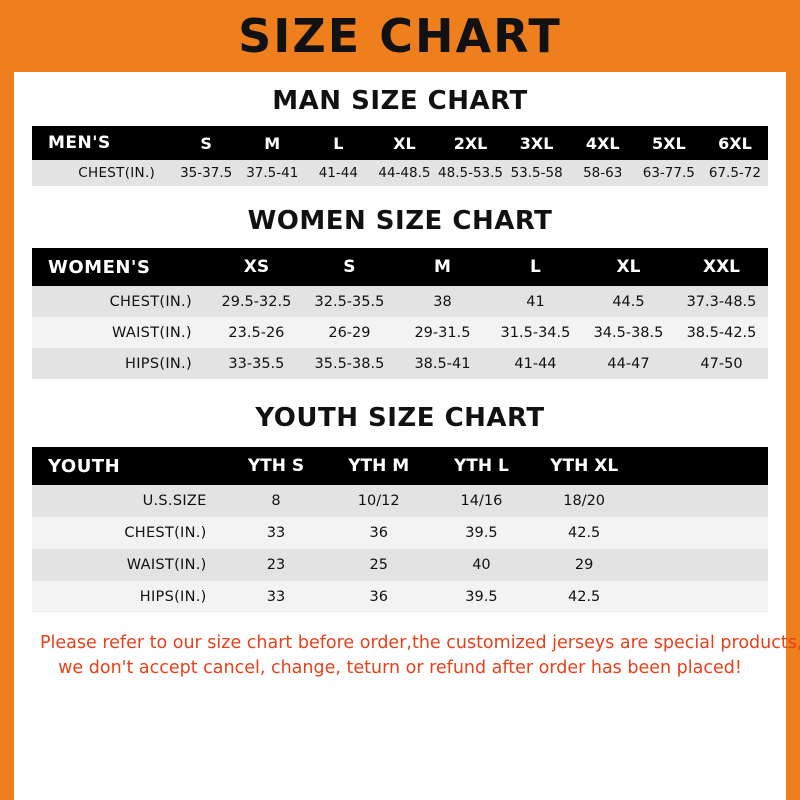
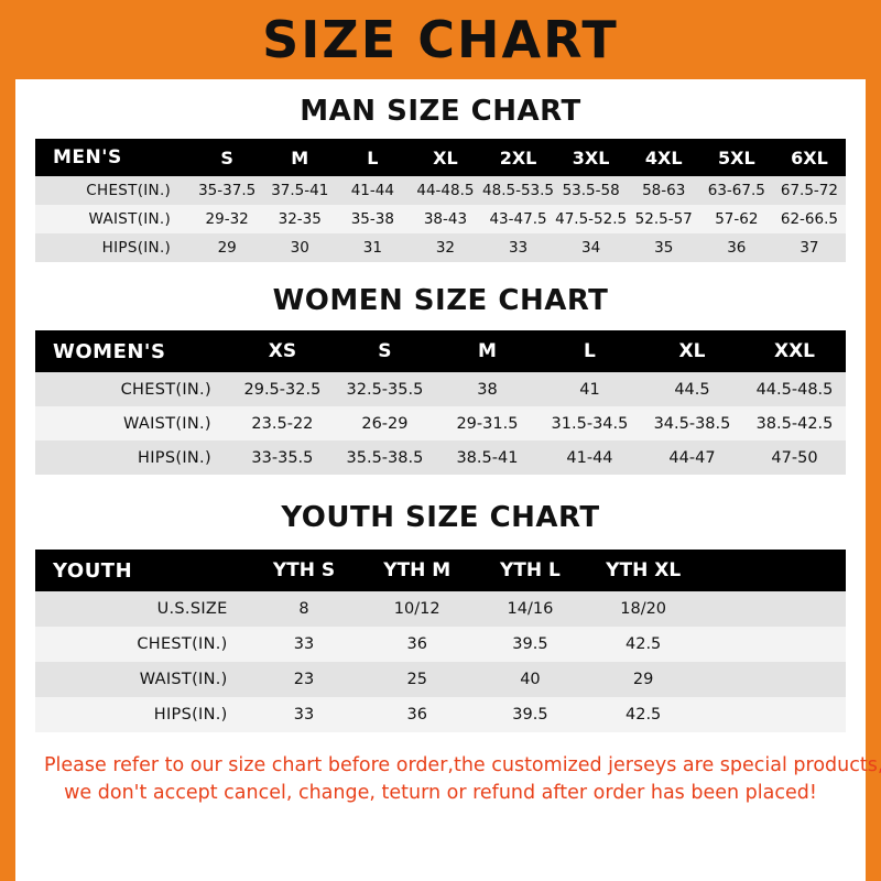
  SIZE CHART
  MAN SIZE CHART
  MEN'S	S	M	L	XL	2XL	3XL	4XL	5XL	6XL
- CHEST(IN.)	35-37.5	37.5-41	41-44	44-48.5	48.5-53.5	53.5-58	58-63	63-77.5	67.5-72
+ CHEST(IN.)	35-37.5	37.5-41	41-44	44-48.5	48.5-53.5	53.5-58	58-63	63-67.5	67.5-72
+ WAIST(IN.)	29-32	32-35	35-38	38-43	43-47.5	47.5-52.5	52.5-57	57-62	62-66.5
+ HIPS(IN.)	29	30	31	32	33	34	35	36	37
  WOMEN SIZE CHART
  WOMEN'S	XS	S	M	L	XL	XXL
- CHEST(IN.)	29.5-32.5	32.5-35.5	38	41	44.5	37.3-48.5
+ CHEST(IN.)	29.5-32.5	32.5-35.5	38	41	44.5	44.5-48.5
- WAIST(IN.)	23.5-26	26-29	29-31.5	31.5-34.5	34.5-38.5	38.5-42.5
+ WAIST(IN.)	23.5-22	26-29	29-31.5	31.5-34.5	34.5-38.5	38.5-42.5
  HIPS(IN.)	33-35.5	35.5-38.5	38.5-41	41-44	44-47	47-50
  YOUTH SIZE CHART
  YOUTH	YTH S	YTH M	YTH L	YTH XL
  U.S.SIZE	8	10/12	14/16	18/20
  CHEST(IN.)	33	36	39.5	42.5
  WAIST(IN.)	23	25	40	29
  HIPS(IN.)	33	36	39.5	42.5
  Please refer to our size chart before order,the customized jerseys are special products
  we don't accept cancel, change, teturn or refund after order has been placed!
